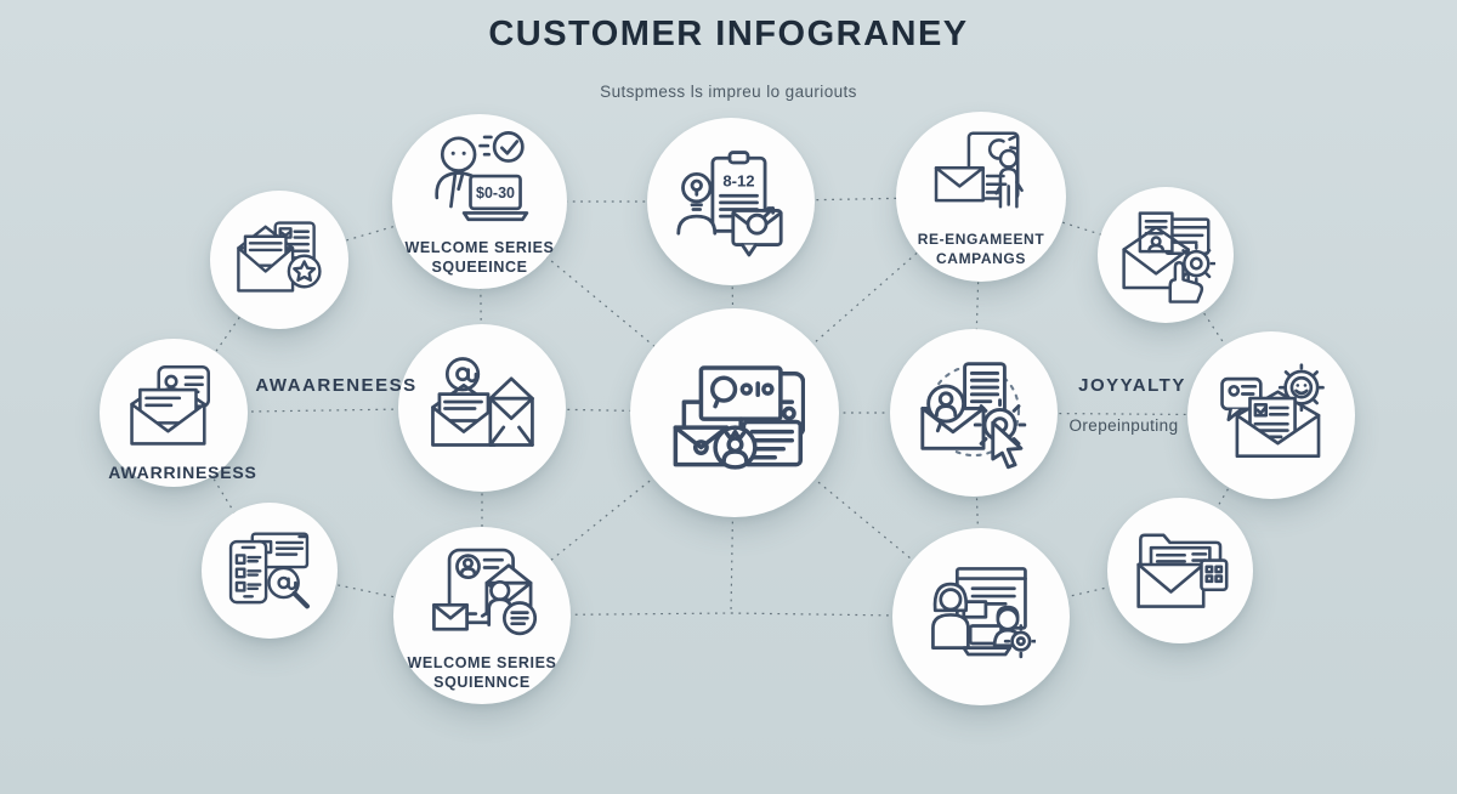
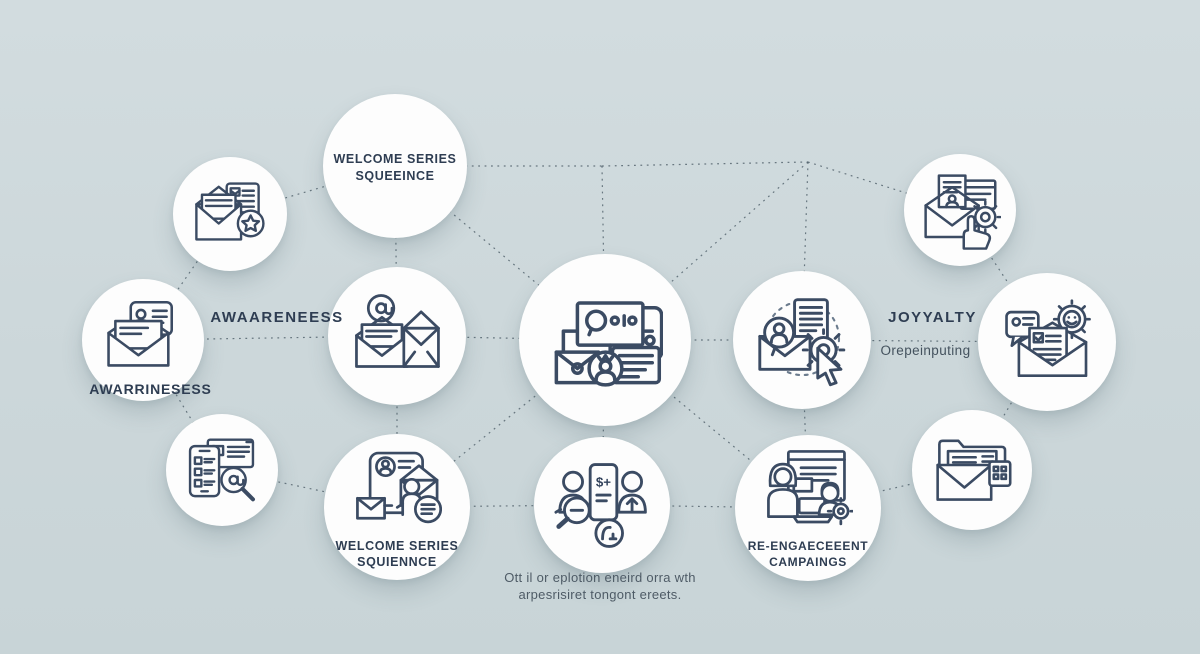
- CUSTOMER INFOGRANEY
- Sutspmess ls impreu lo gauriouts
- $0-30
  WELCOME SERIES
  SQUEEINCE
- 8-12
- RE-ENGAMEENT
- CAMPANGS
  WELCOME SERIES
  SQUIENNCE
+ $+
+ RE-ENGAECEEENT
+ CAMPAINGS
  AWAARENEESS
  AWARRINESESS
  JOYYALTY
  Orepeinputing
+ Ott il or eplotion eneird orra wth
+ arpesrisiret tongont ereets.
